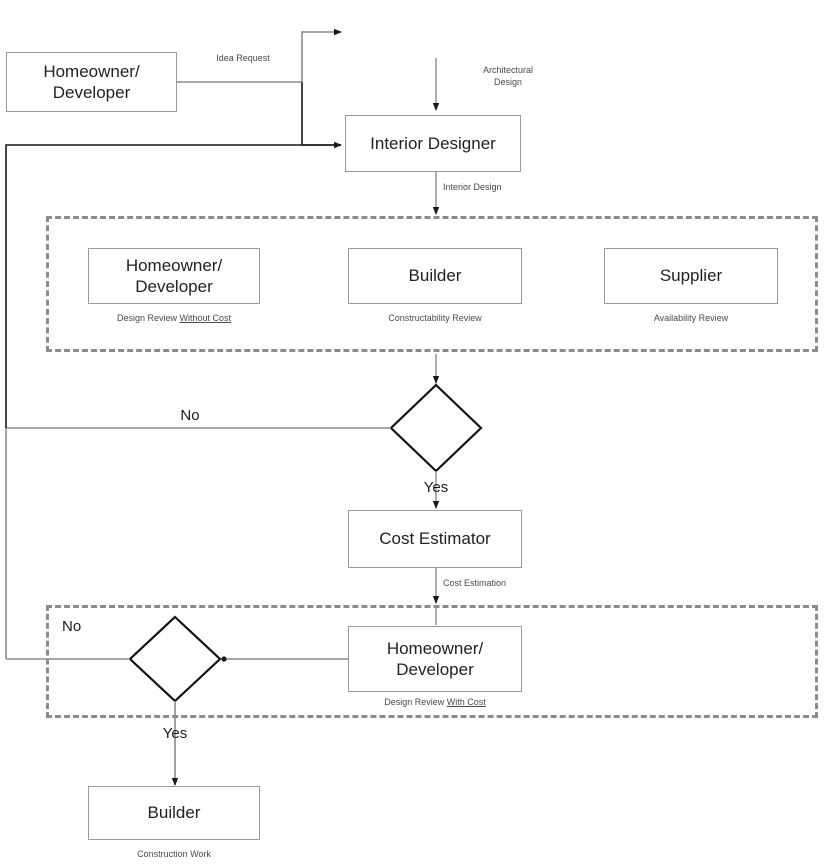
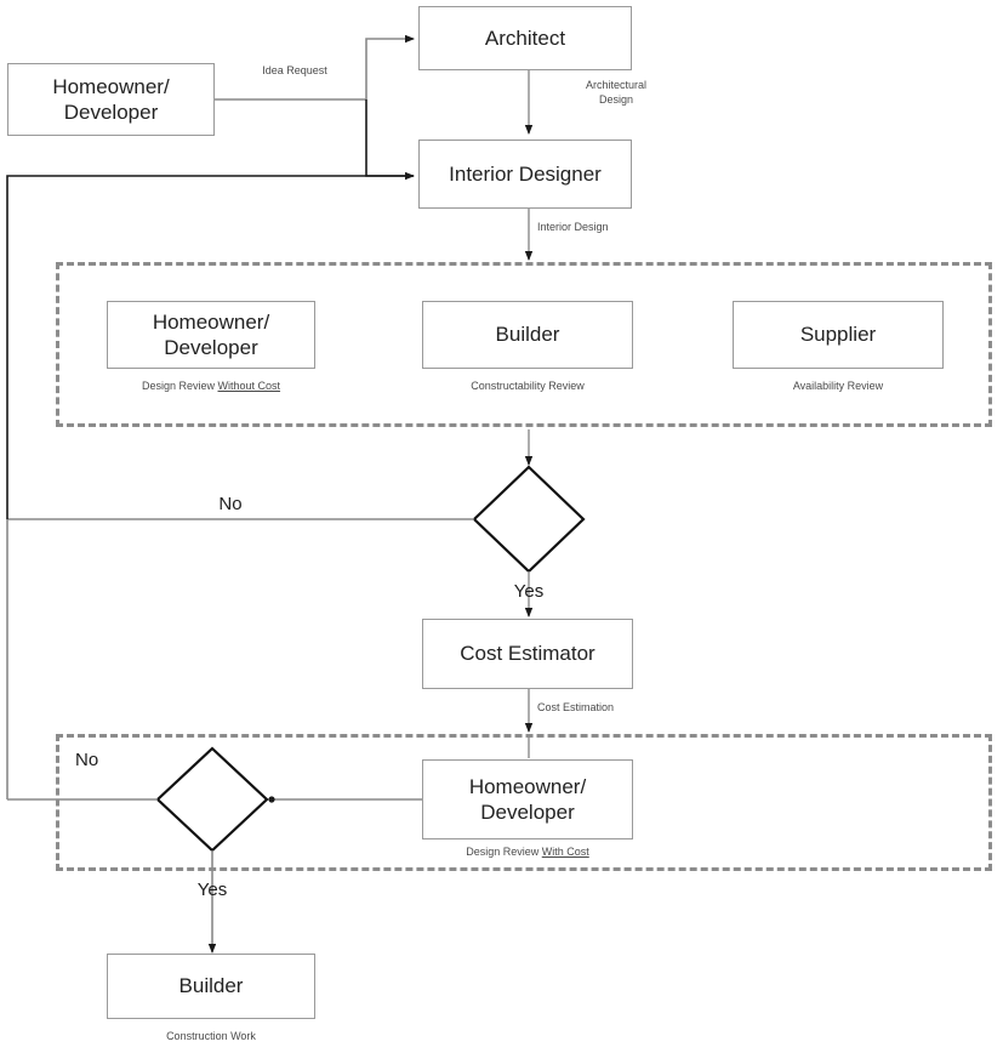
  Homeowner/
  Developer
+ Architect
  Interior Designer
  Homeowner/
  Developer
  Builder
  Supplier
  Design Review Without Cost
  Constructability Review
  Availability Review
  Cost Estimator
  Homeowner/
  Developer
  Design Review With Cost
  Builder
  Construction Work
  Idea Request
  Architectural
  Design
  Interior Design
  No
  Yes
  Cost Estimation
  No
  Yes
